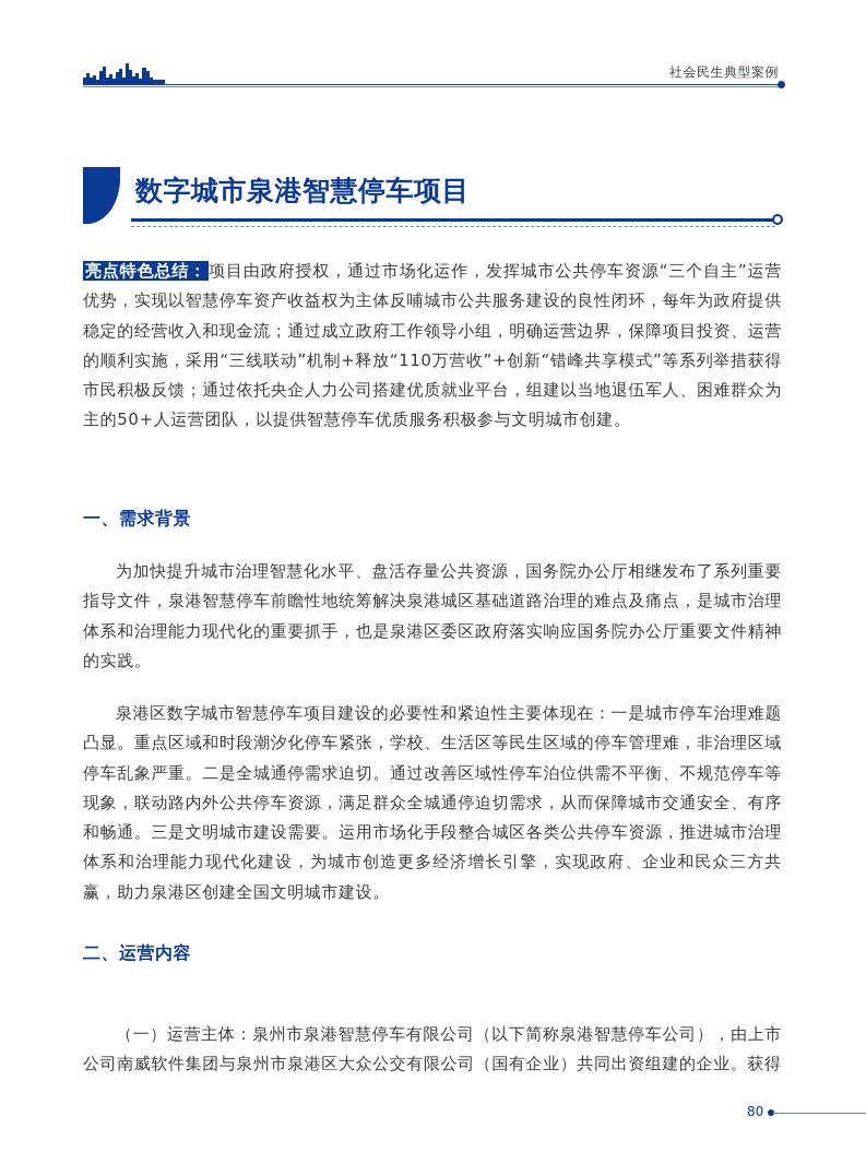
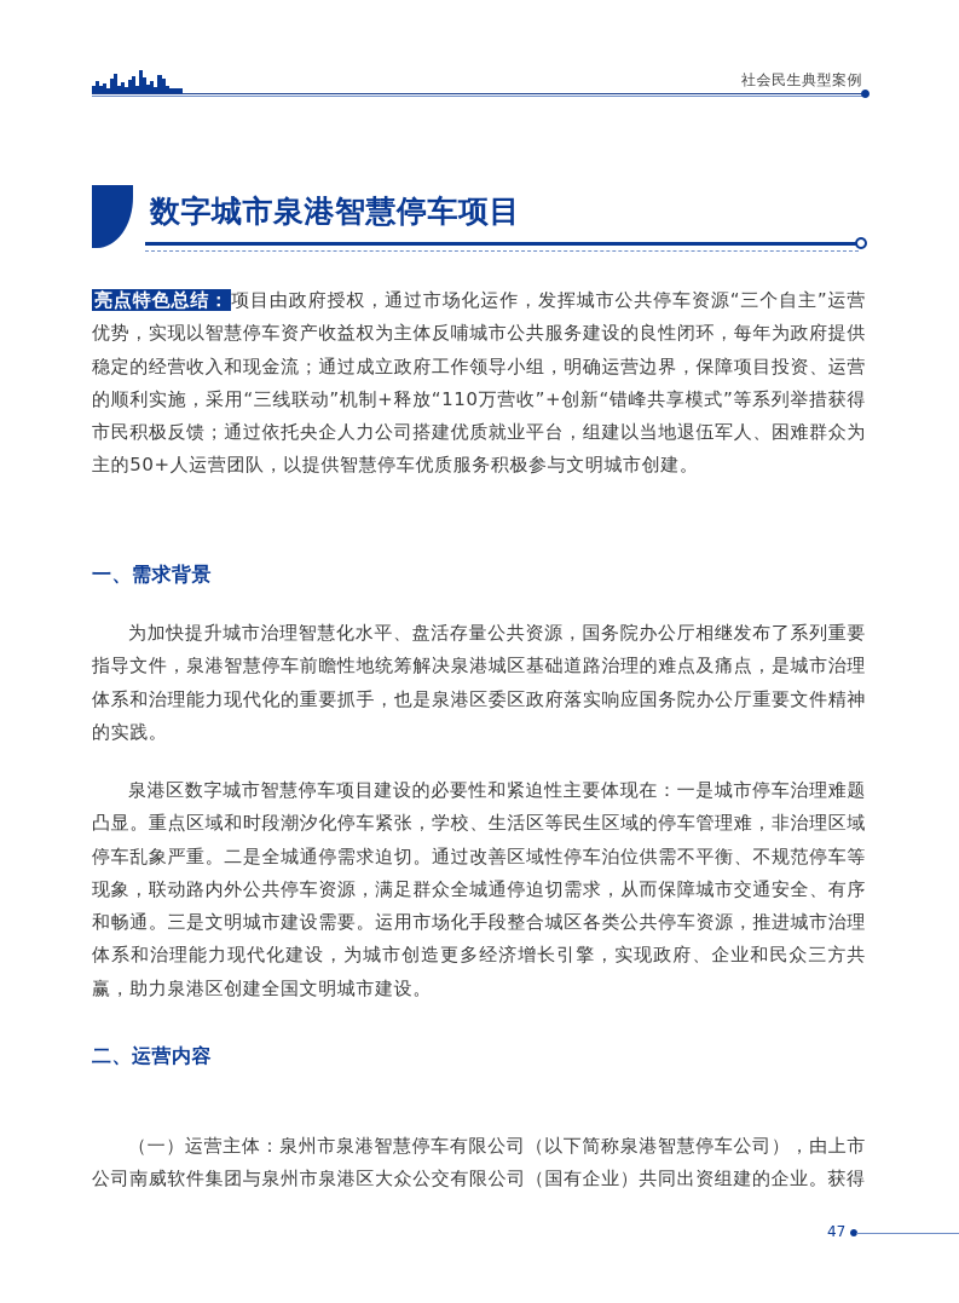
  社会民生典型案例
  数字城市泉港智慧停车项目
  亮点特色总结：项目由政府授权，通过市场化运作，发挥城市公共停车资源“三个自主”运营优势，实现以智慧停车资产收益权为主体反哺城市公共服务建设的良性闭环，每年为政府提供稳定的经营收入和现金流；通过成立政府工作领导小组，明确运营边界，保障项目投资、运营的顺利实施，采用“三线联动”机制+释放“110万营收”+创新“错峰共享模式”等系列举措获得市民积极反馈；通过依托央企人力公司搭建优质就业平台，组建以当地退伍军人、困难群众为主的50+人运营团队，以提供智慧停车优质服务积极参与文明城市创建。
  一、需求背景
  为加快提升城市治理智慧化水平、盘活存量公共资源，国务院办公厅相继发布了系列重要指导文件，泉港智慧停车前瞻性地统筹解决泉港城区基础道路治理的难点及痛点，是城市治理体系和治理能力现代化的重要抓手，也是泉港区委区政府落实响应国务院办公厅重要文件精神的实践。
  泉港区数字城市智慧停车项目建设的必要性和紧迫性主要体现在：一是城市停车治理难题凸显。重点区域和时段潮汐化停车紧张，学校、生活区等民生区域的停车管理难，非治理区域停车乱象严重。二是全城通停需求迫切。通过改善区域性停车泊位供需不平衡、不规范停车等现象，联动路内外公共停车资源，满足群众全城通停迫切需求，从而保障城市交通安全、有序和畅通。三是文明城市建设需要。运用市场化手段整合城区各类公共停车资源，推进城市治理体系和治理能力现代化建设，为城市创造更多经济增长引擎，实现政府、企业和民众三方共赢，助力泉港区创建全国文明城市建设。
  二、运营内容
  （一）运营主体：泉州市泉港智慧停车有限公司（以下简称泉港智慧停车公司），由上市公司南威软件集团与泉州市泉港区大众公交有限公司（国有企业）共同出资组建的企业。获得
- 80
+ 47
